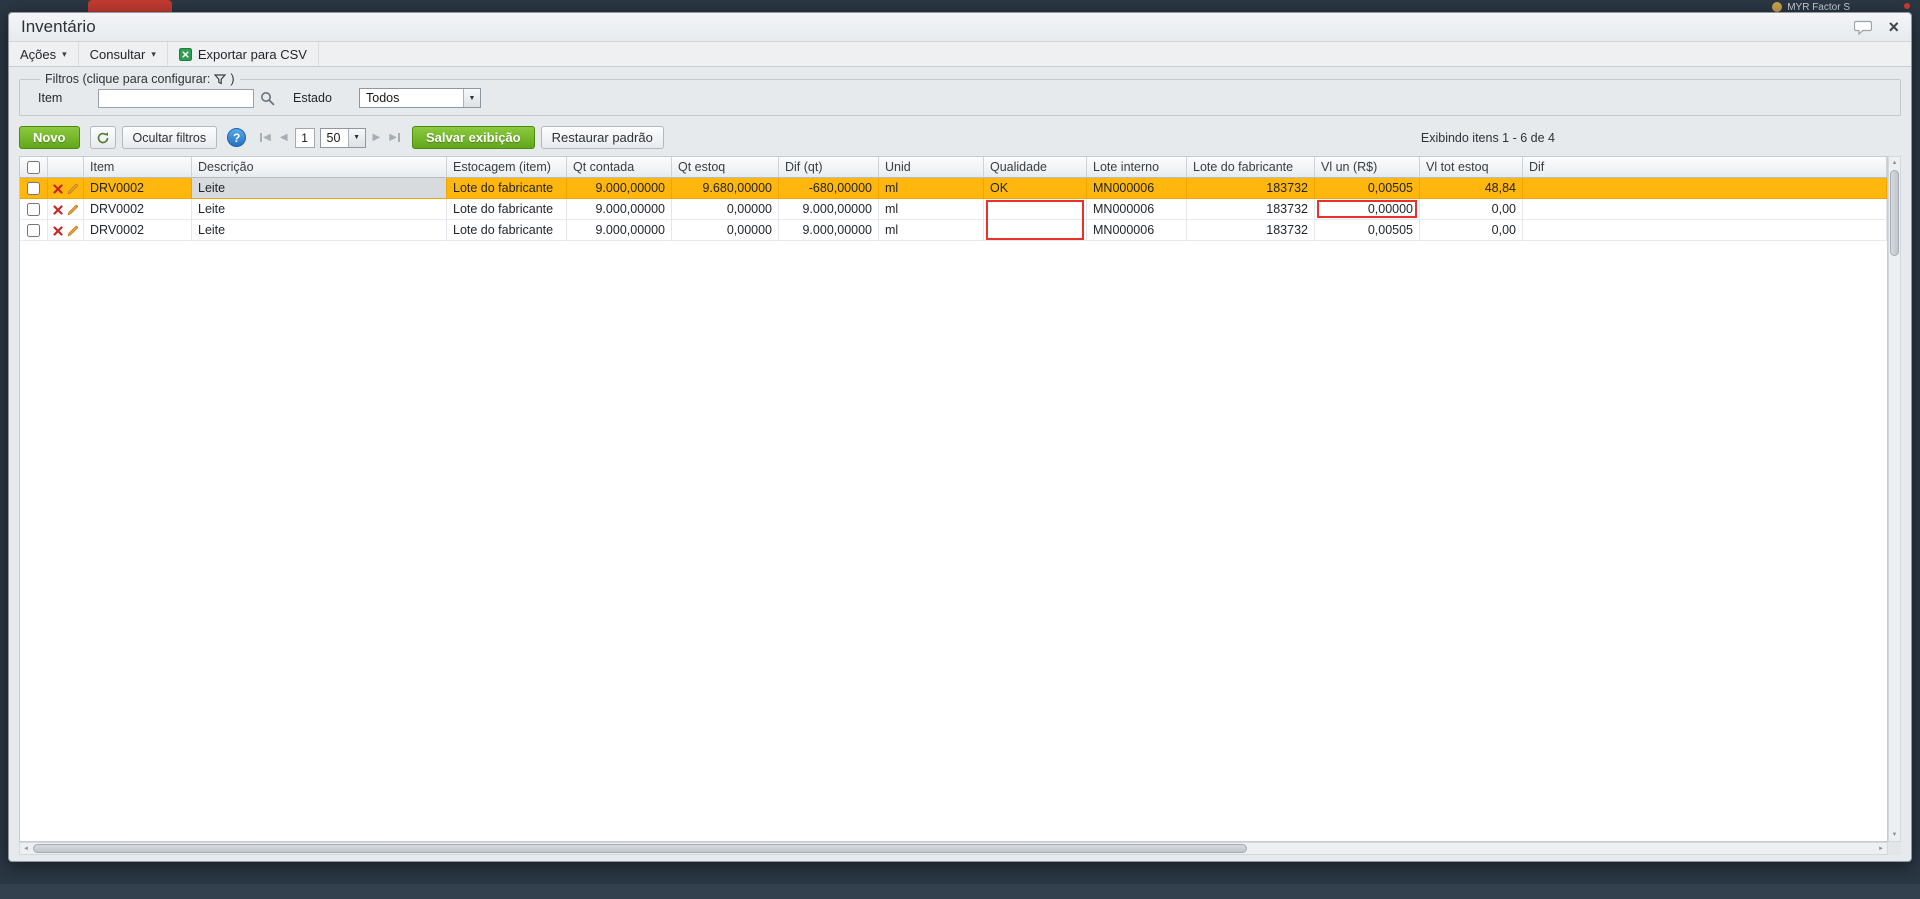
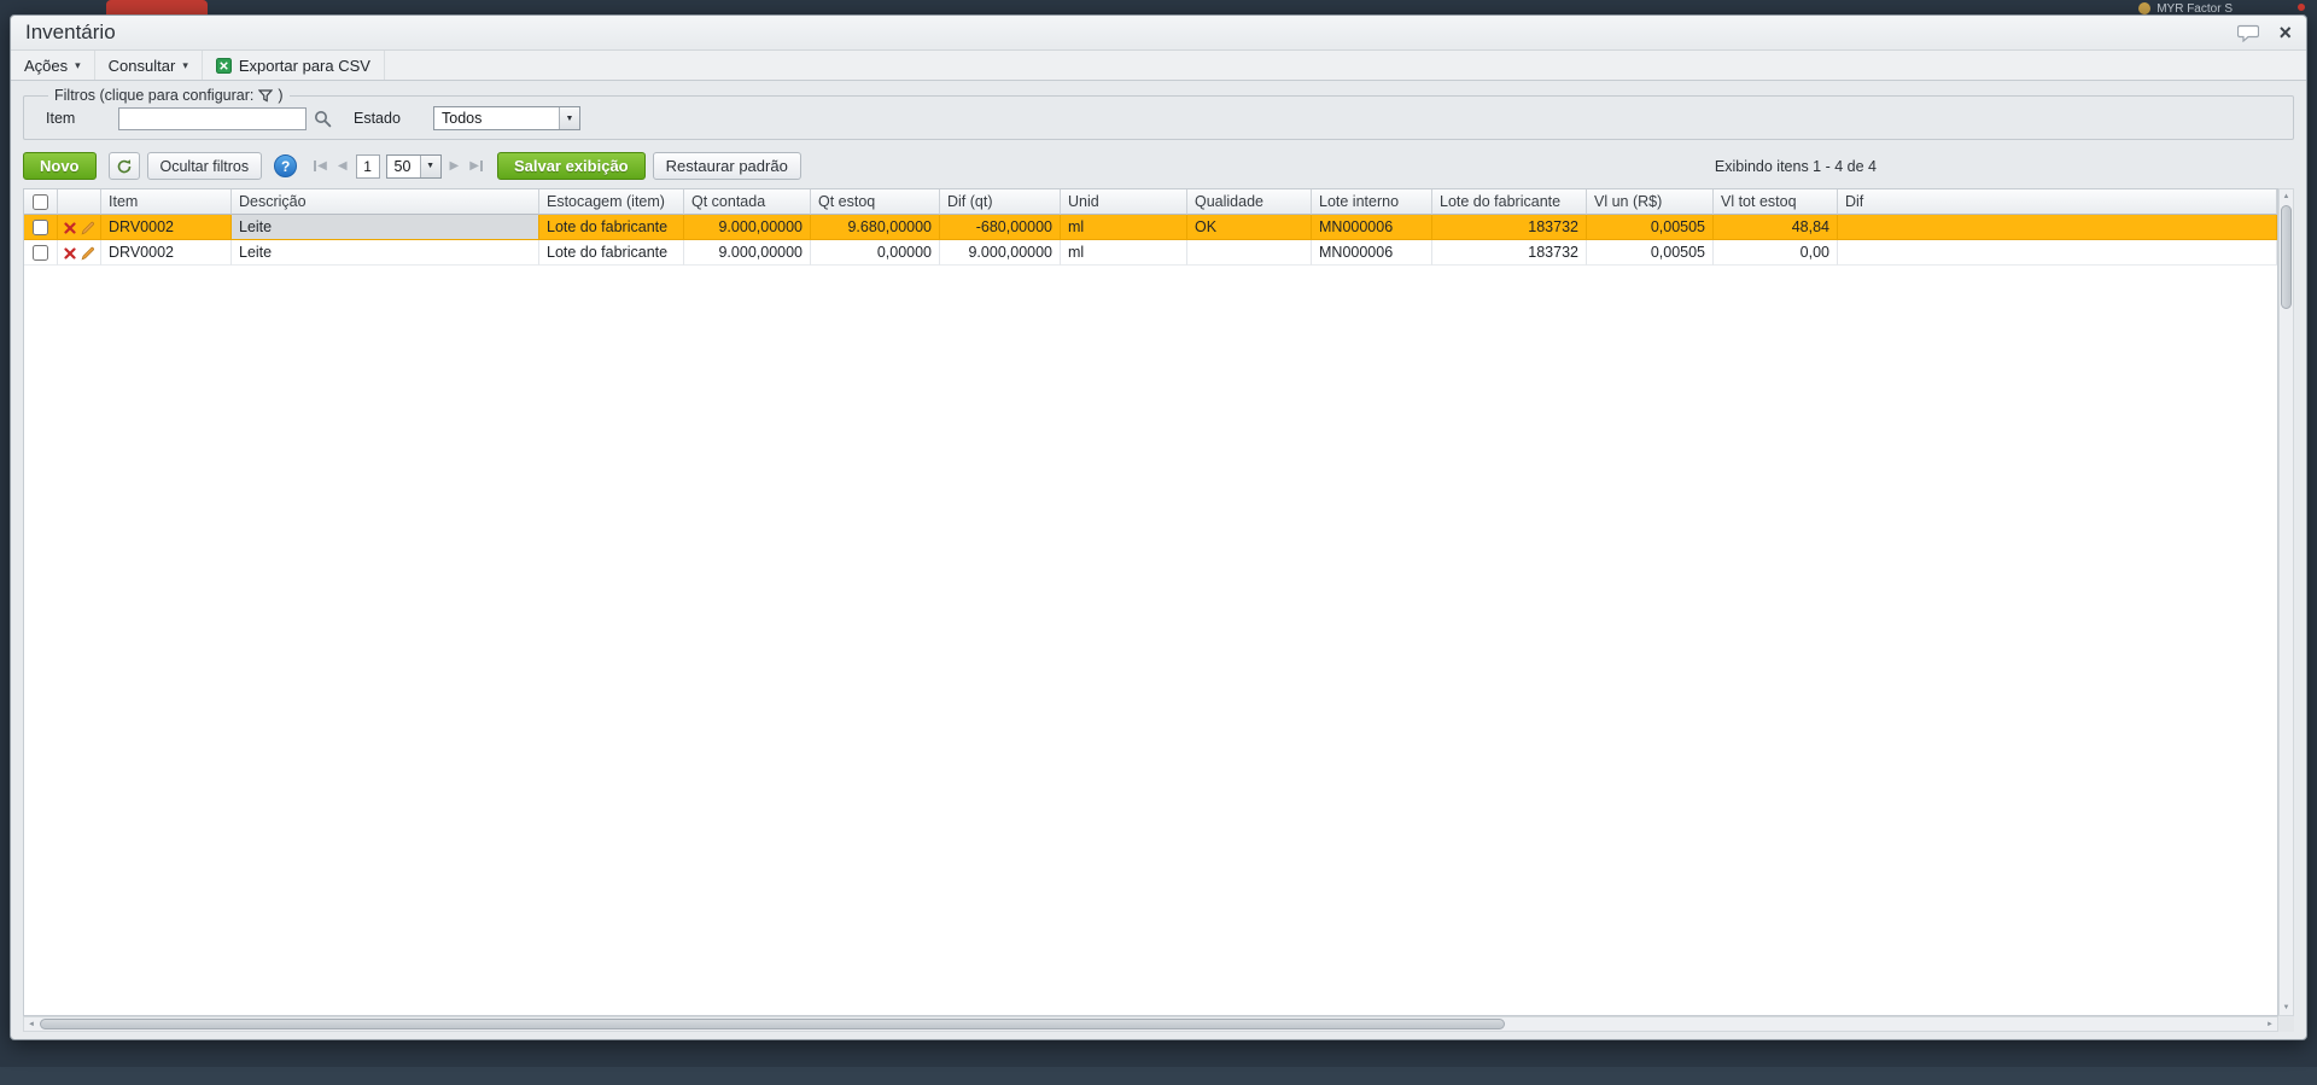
  MYR Factor S
  Inventário
  ×
  Ações
  ▾
  Consultar
  ▾
  Exportar para CSV
  Filtros (clique para configurar:
  )
  Item
  Estado
  Todos
  Novo
  Ocultar filtros
  ?
  ◀
  ◀
  1
  50
  ▶
  ▶
  Salvar exibição
  Restaurar padrão
- Exibindo itens 1 - 6 de 4
+ Exibindo itens 1 - 4 de 4
  		Item	Descrição	Estocagem (item)	Qt contada	Qt estoq	Dif (qt)	Unid	Qualidade	Lote interno	Lote do fabricante	Vl un (R$)	Vl tot estoq	Dif
  		DRV0002	Leite	Lote do fabricante	9.000,00000	9.680,00000	-680,00000	ml	OK	MN000006	183732	0,00505	48,84
- 		DRV0002	Leite	Lote do fabricante	9.000,00000	0,00000	9.000,00000	ml		MN000006	183732	0,00000	0,00
  		DRV0002	Leite	Lote do fabricante	9.000,00000	0,00000	9.000,00000	ml		MN000006	183732	0,00505	0,00
